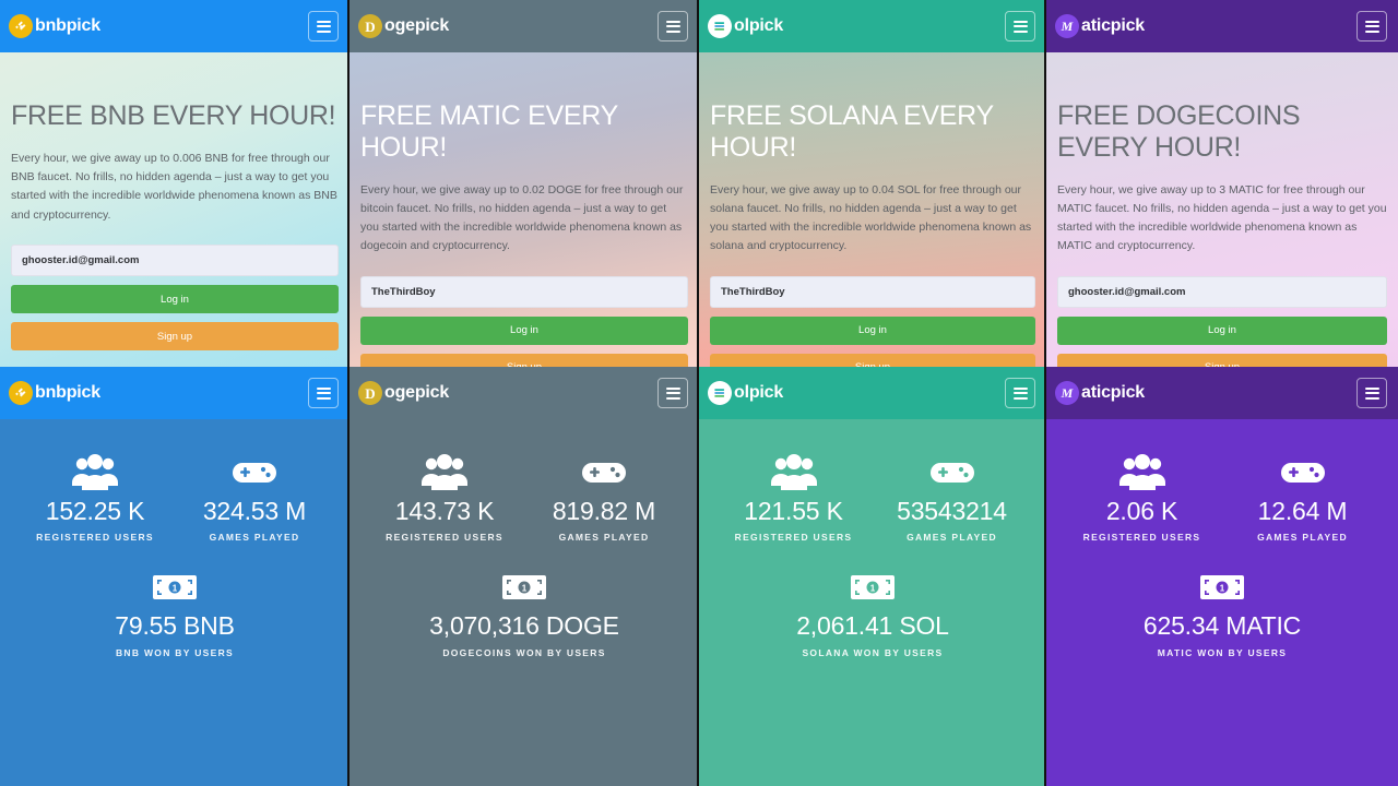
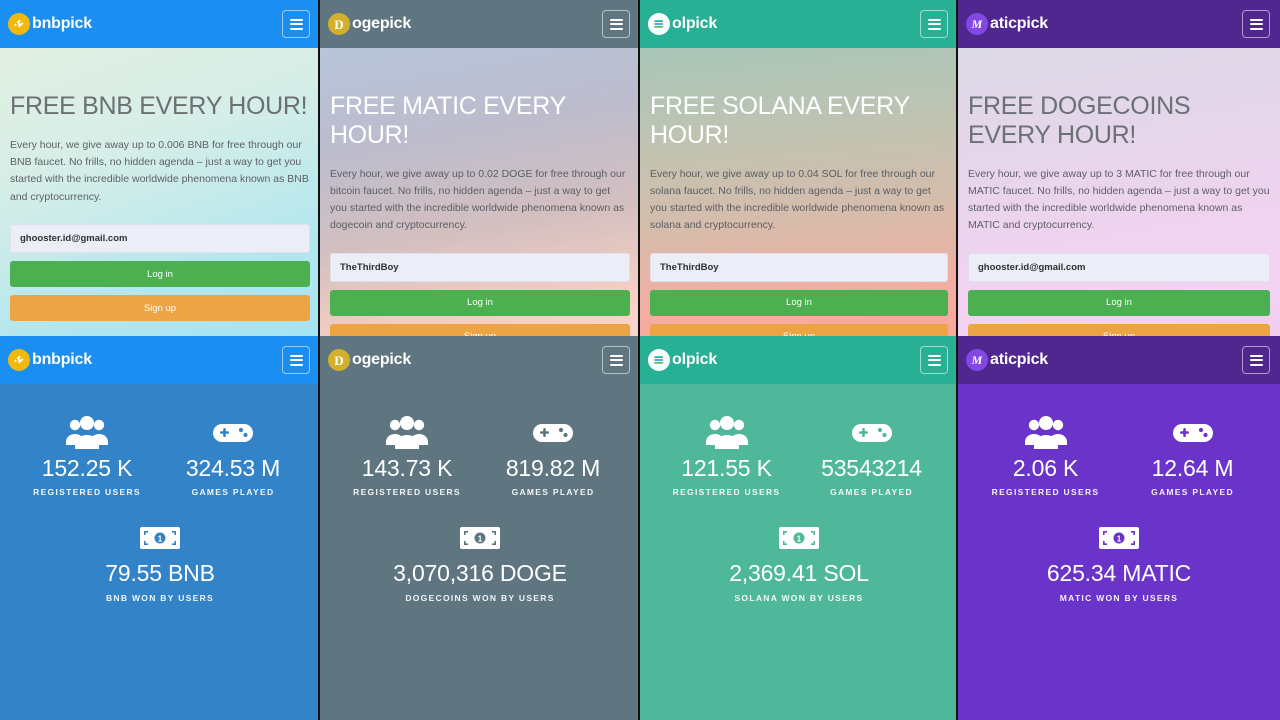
  bnbpick
  FREE BNB EVERY HOUR!
  Every hour, we give away up to 0.006 BNB for free through our BNB faucet. No frills, no hidden agenda – just a way to get you started with the incredible worldwide phenomena known as BNB and cryptocurrency.
  ghooster.id@gmail.com
  Log in
  Sign up
  D
  ogepick
  FREE MATIC EVERY HOUR!
  Every hour, we give away up to 0.02 DOGE for free through our bitcoin faucet. No frills, no hidden agenda – just a way to get you started with the incredible worldwide phenomena known as dogecoin and cryptocurrency.
  TheThirdBoy
  Log in
  olpick
  FREE SOLANA EVERY HOUR!
  Every hour, we give away up to 0.04 SOL for free through our solana faucet. No frills, no hidden agenda – just a way to get you started with the incredible worldwide phenomena known as solana and cryptocurrency.
  TheThirdBoy
  Log in
  M
  aticpick
  FREE DOGECOINS EVERY HOUR!
  Every hour, we give away up to 3 MATIC for free through our MATIC faucet. No frills, no hidden agenda – just a way to get you started with the incredible worldwide phenomena known as MATIC and cryptocurrency.
  ghooster.id@gmail.com
  Log in
  bnbpick
  152.25 K
  REGISTERED USERS
  324.53 M
  GAMES PLAYED
  1
  79.55 BNB
  BNB WON BY USERS
  D
  ogepick
  143.73 K
  REGISTERED USERS
  819.82 M
  GAMES PLAYED
  1
  3,070,316 DOGE
  DOGECOINS WON BY USERS
  olpick
  121.55 K
  REGISTERED USERS
  53543214
  GAMES PLAYED
  1
- 2,061.41 SOL
+ 2,369.41 SOL
  SOLANA WON BY USERS
  M
  aticpick
  2.06 K
  REGISTERED USERS
  12.64 M
  GAMES PLAYED
  1
  625.34 MATIC
  MATIC WON BY USERS
